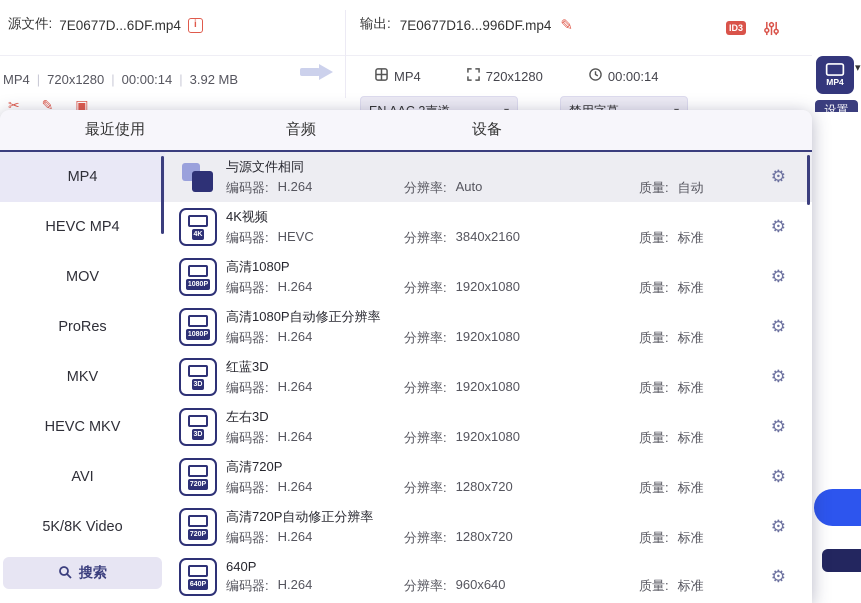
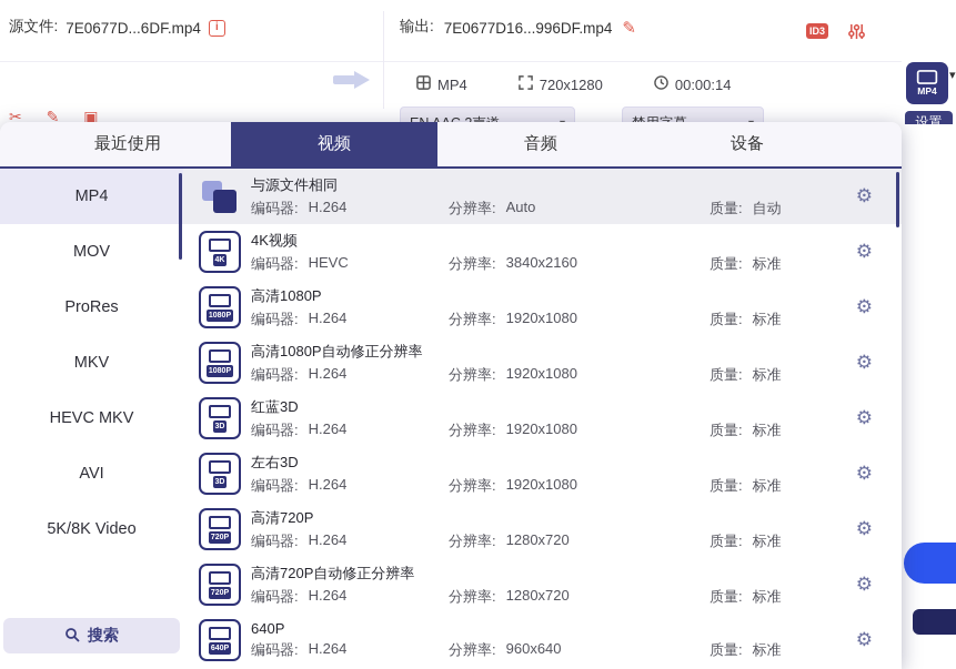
  源文件:
  7E0677D...6DF.mp4
  i
- MP4 | 720x1280 | 00:00:14 | 3.92 MB
  ✂ ✎ ▣
  输出:
  7E0677D16...996DF.mp4
  ✎
  ID3
  MP4
  720x1280
  00:00:14
  MP4
  ▾
  设置
  最近使用
+ 视频
  音频
  设备
  MP4
- HEVC MP4
  MOV
  ProRes
  MKV
  HEVC MKV
  AVI
  5K/8K Video
  搜索
  与源文件相同
  编码器:
  H.264
  分辨率:
  Auto
  质量:
  自动
  ⚙
  4K视频
  编码器:
  HEVC
  分辨率:
  3840x2160
  质量:
  标准
  ⚙
  高清1080P
  编码器:
  H.264
  分辨率:
  1920x1080
  质量:
  标准
  ⚙
  高清1080P自动修正分辨率
  编码器:
  H.264
  分辨率:
  1920x1080
  质量:
  标准
  ⚙
  红蓝3D
  编码器:
  H.264
  分辨率:
  1920x1080
  质量:
  标准
  ⚙
  左右3D
  编码器:
  H.264
  分辨率:
  1920x1080
  质量:
  标准
  ⚙
  高清720P
  编码器:
  H.264
  分辨率:
  1280x720
  质量:
  标准
  ⚙
  高清720P自动修正分辨率
  编码器:
  H.264
  分辨率:
  1280x720
  质量:
  标准
  ⚙
  640P
  编码器:
  H.264
  分辨率:
  960x640
  质量:
  标准
  ⚙
